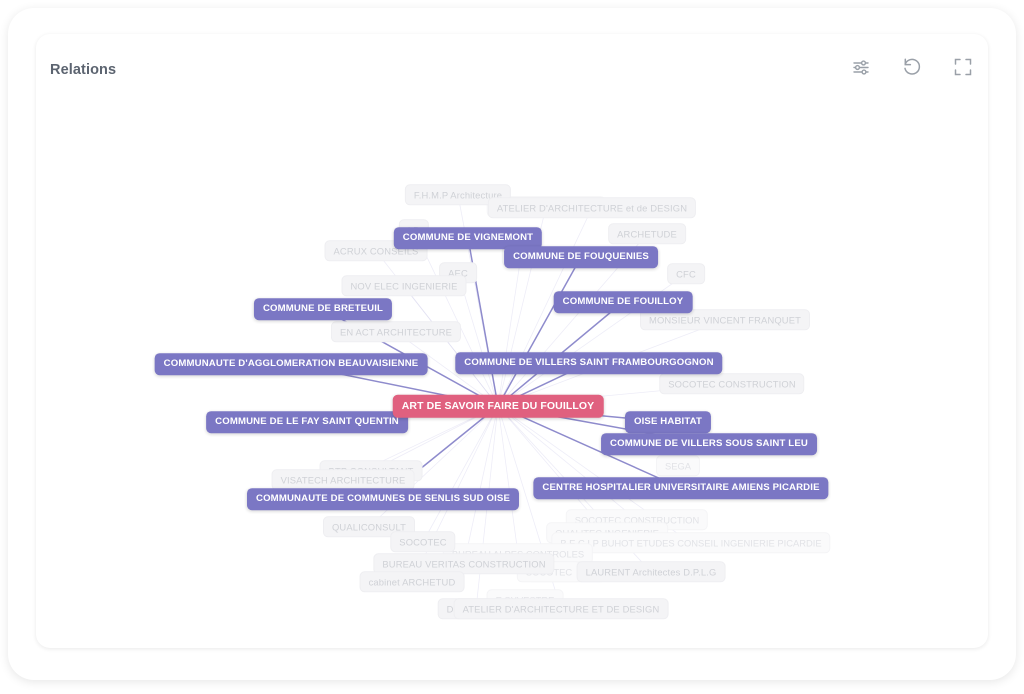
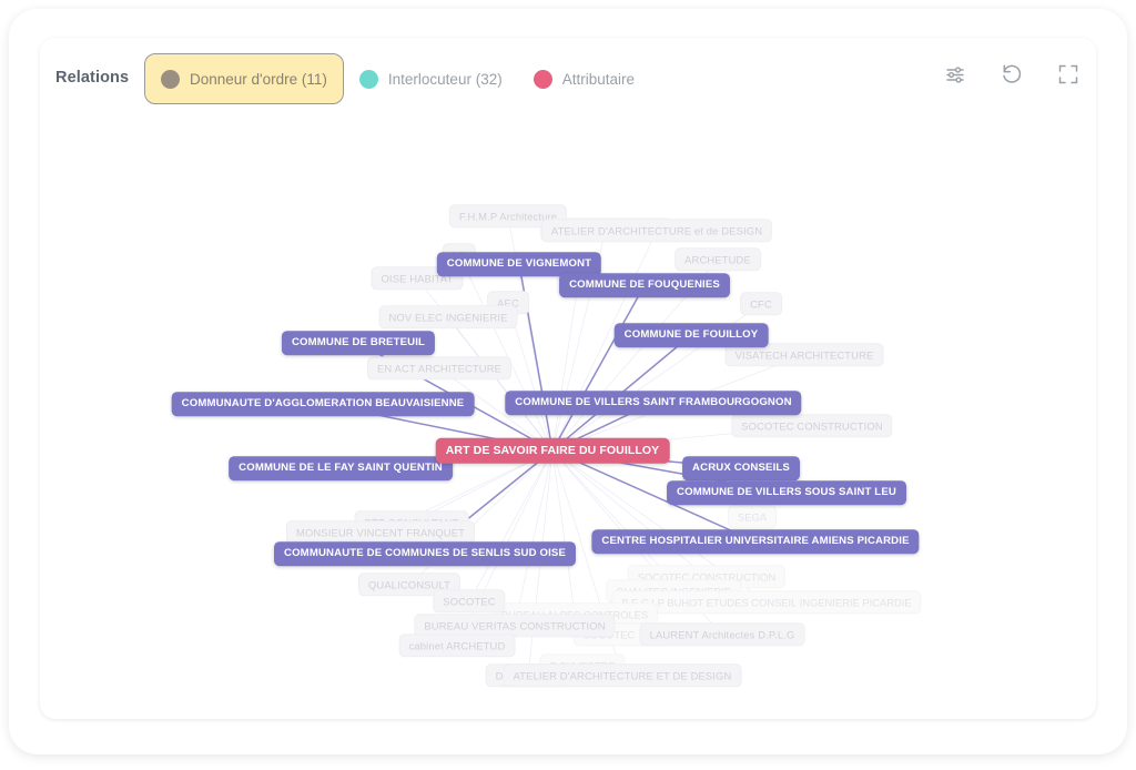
  Relations
+ Donneur d'ordre (11)
+ Interlocuteur (32)
+ Attributaire
  ART DE SAVOIR FAIRE DU FOUILLOY
  COMMUNE DE VIGNEMONT
  COMMUNE DE FOUQUENIES
  COMMUNE DE BRETEUIL
  COMMUNE DE FOUILLOY
  COMMUNAUTE D'AGGLOMERATION BEAUVAISIENNE
  COMMUNE DE VILLERS SAINT FRAMBOURGOGNON
  COMMUNE DE LE FAY SAINT QUENTIN
- OISE HABITAT
+ ACRUX CONSEILS
  COMMUNE DE VILLERS SOUS SAINT LEU
  CENTRE HOSPITALIER UNIVERSITAIRE AMIENS PICARDIE
  COMMUNAUTE DE COMMUNES DE SENLIS SUD OISE
  F.H.M.P Architecture
  ATELIER D'ARCHITECTURE et de DESIGN
  ARCHETUDE
- ACRUX CONSEILS
+ OISE HABITAT
  AEC
  CFC
  NOV ELEC INGENIERIE
- MONSIEUR VINCENT FRANQUET
+ VISATECH ARCHITECTURE
  EN ACT ARCHITECTURE
  SOCOTEC CONSTRUCTION
- VISATECH ARCHITECTURE
+ MONSIEUR VINCENT FRANQUET
  QUALICONSULT
  SOCOTEC
  BUREAU VERITAS CONSTRUCTION
  LAURENT Architectes D.P.L.G
  cabinet ARCHETUD
  ATELIER D'ARCHITECTURE ET DE DESIGN
